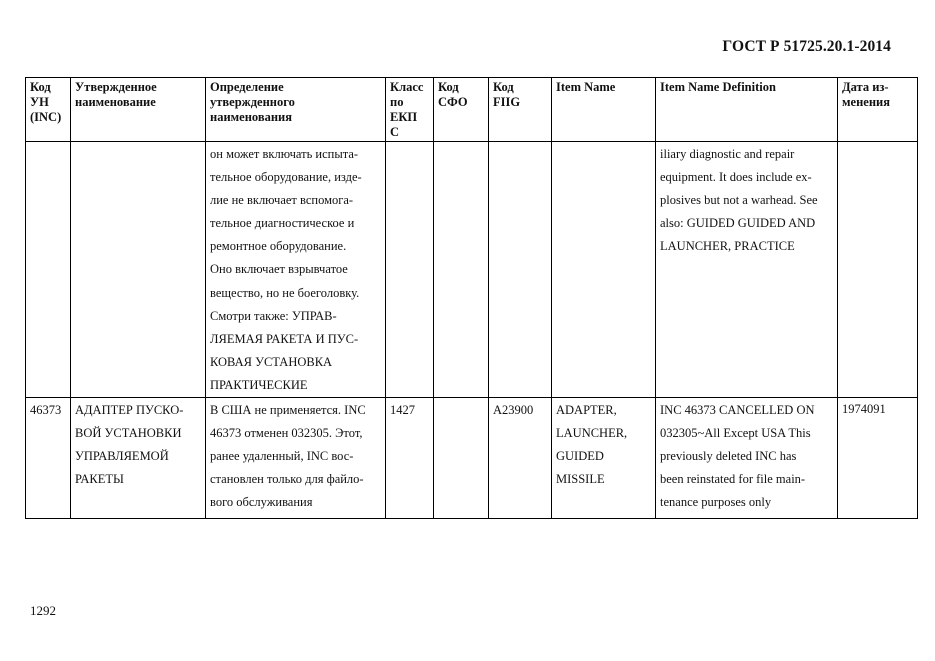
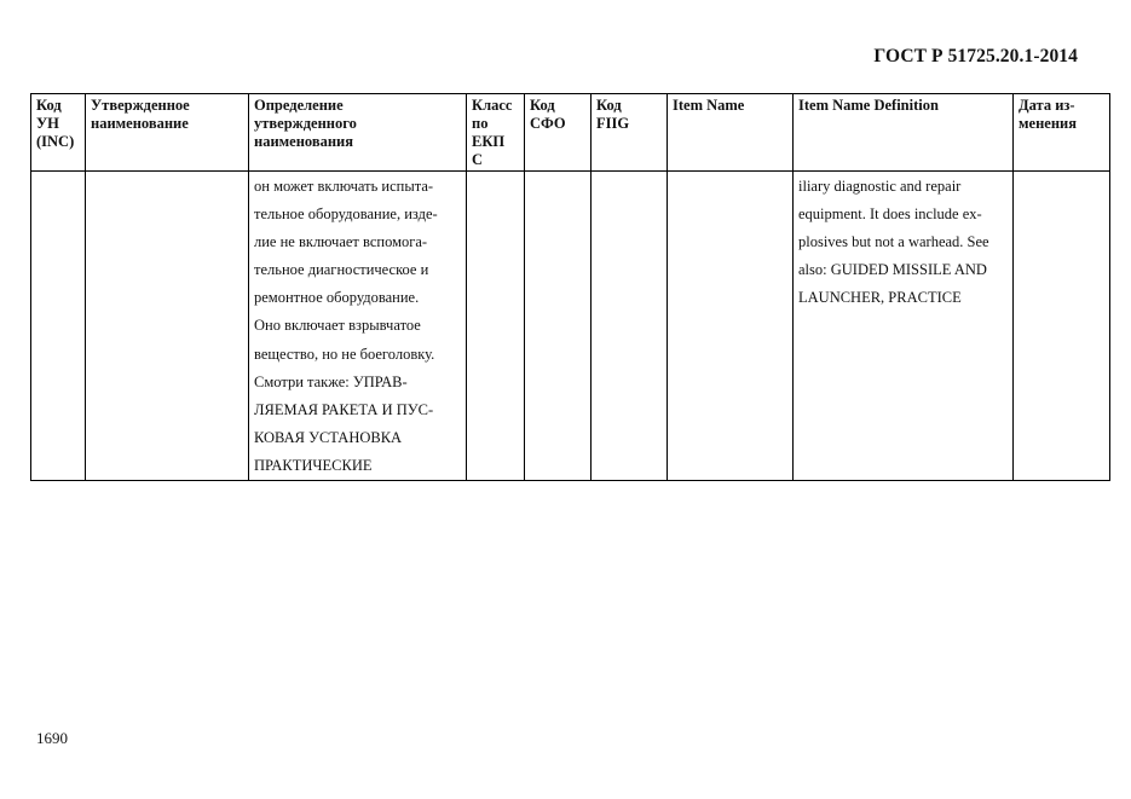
  ГОСТ Р 51725.20.1-2014
  Код УН (INC)	Утвержденное наименование	Определение утвержденного наименования	Класс по ЕКП С	Код СФО	Код FIIG	Item Name	Item Name Definition	Дата из- менения
- 		он может включать испыта- тельное оборудование, изде- лие не включает вспомога- тельное диагностическое и ремонтное оборудование. Оно включает взрывчатое вещество, но не боеголовку. Смотри также: УПРАВ- ЛЯЕМАЯ РАКЕТА И ПУС- КОВАЯ УСТАНОВКА ПРАКТИЧЕСКИЕ					iliary diagnostic and repair equipment. It does include ex- plosives but not a warhead. See also: GUIDED GUIDED AND LAUNCHER, PRACTICE
+ 		он может включать испыта- тельное оборудование, изде- лие не включает вспомога- тельное диагностическое и ремонтное оборудование. Оно включает взрывчатое вещество, но не боеголовку. Смотри также: УПРАВ- ЛЯЕМАЯ РАКЕТА И ПУС- КОВАЯ УСТАНОВКА ПРАКТИЧЕСКИЕ					iliary diagnostic and repair equipment. It does include ex- plosives but not a warhead. See also: GUIDED MISSILE AND LAUNCHER, PRACTICE
- 46373	АДАПТЕР ПУСКО- ВОЙ УСТАНОВКИ УПРАВЛЯЕМОЙ РАКЕТЫ	В США не применяется. INC 46373 отменен 032305. Этот, ранее удаленный, INC вос- становлен только для файло- вого обслуживания	1427		A23900	ADAPTER, LAUNCHER, GUIDED MISSILE	INC 46373 CANCELLED ON 032305~All Except USA This previously deleted INC has been reinstated for file main- tenance purposes only	1974091
- 1292
+ 1690
